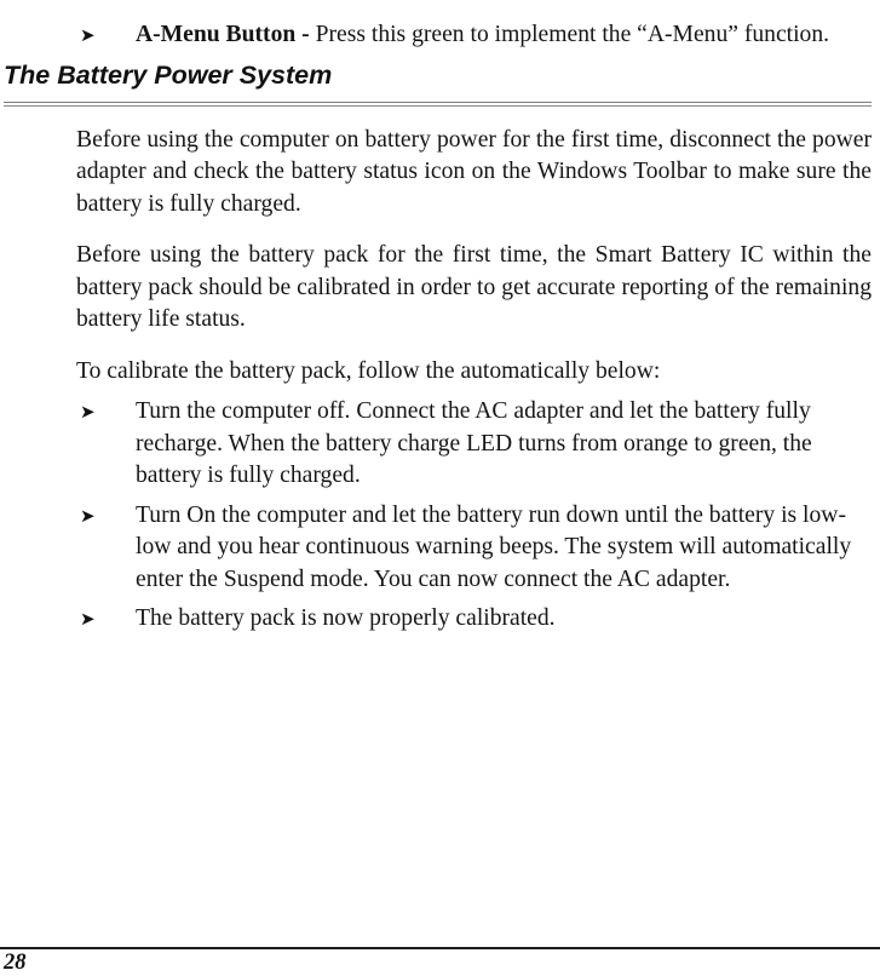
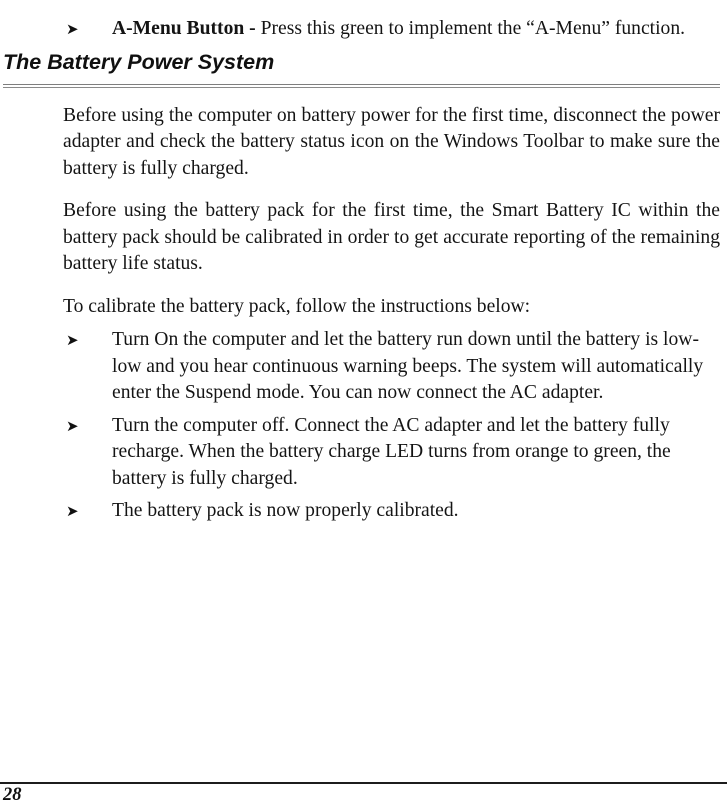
  ➤
  A-Menu Button - Press this green to implement the “A-Menu” function.
  The Battery Power System
  Before using the computer on battery power for the first time, disconnect the power adapter and check the battery status icon on the Windows Toolbar to make sure the battery is fully charged.
  Before using the battery pack for the first time, the Smart Battery IC within the battery pack should be calibrated in order to get accurate reporting of the remaining battery life status.
- To calibrate the battery pack, follow the automatically below:
+ To calibrate the battery pack, follow the instructions below:
  ➤
- Turn the computer off. Connect the AC adapter and let the battery fully recharge. When the battery charge LED turns from orange to green, the battery is fully charged.
+ Turn On the computer and let the battery run down until the battery is low-low and you hear continuous warning beeps. The system will automatically enter the Suspend mode. You can now connect the AC adapter.
  ➤
- Turn On the computer and let the battery run down until the battery is low-low and you hear continuous warning beeps. The system will automatically enter the Suspend mode. You can now connect the AC adapter.
+ Turn the computer off. Connect the AC adapter and let the battery fully recharge. When the battery charge LED turns from orange to green, the battery is fully charged.
  ➤
  The battery pack is now properly calibrated.
  28
